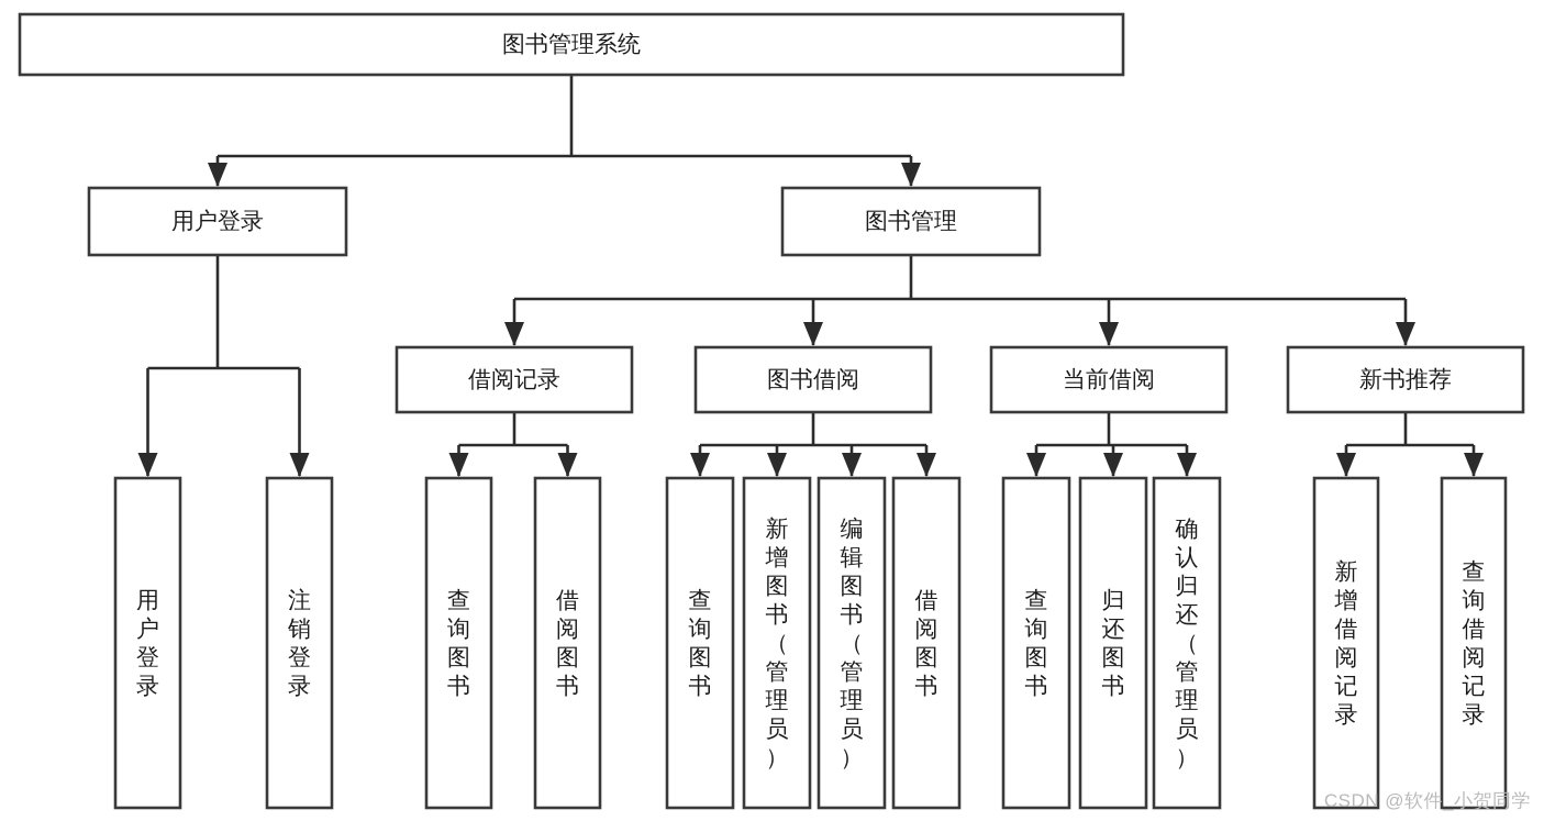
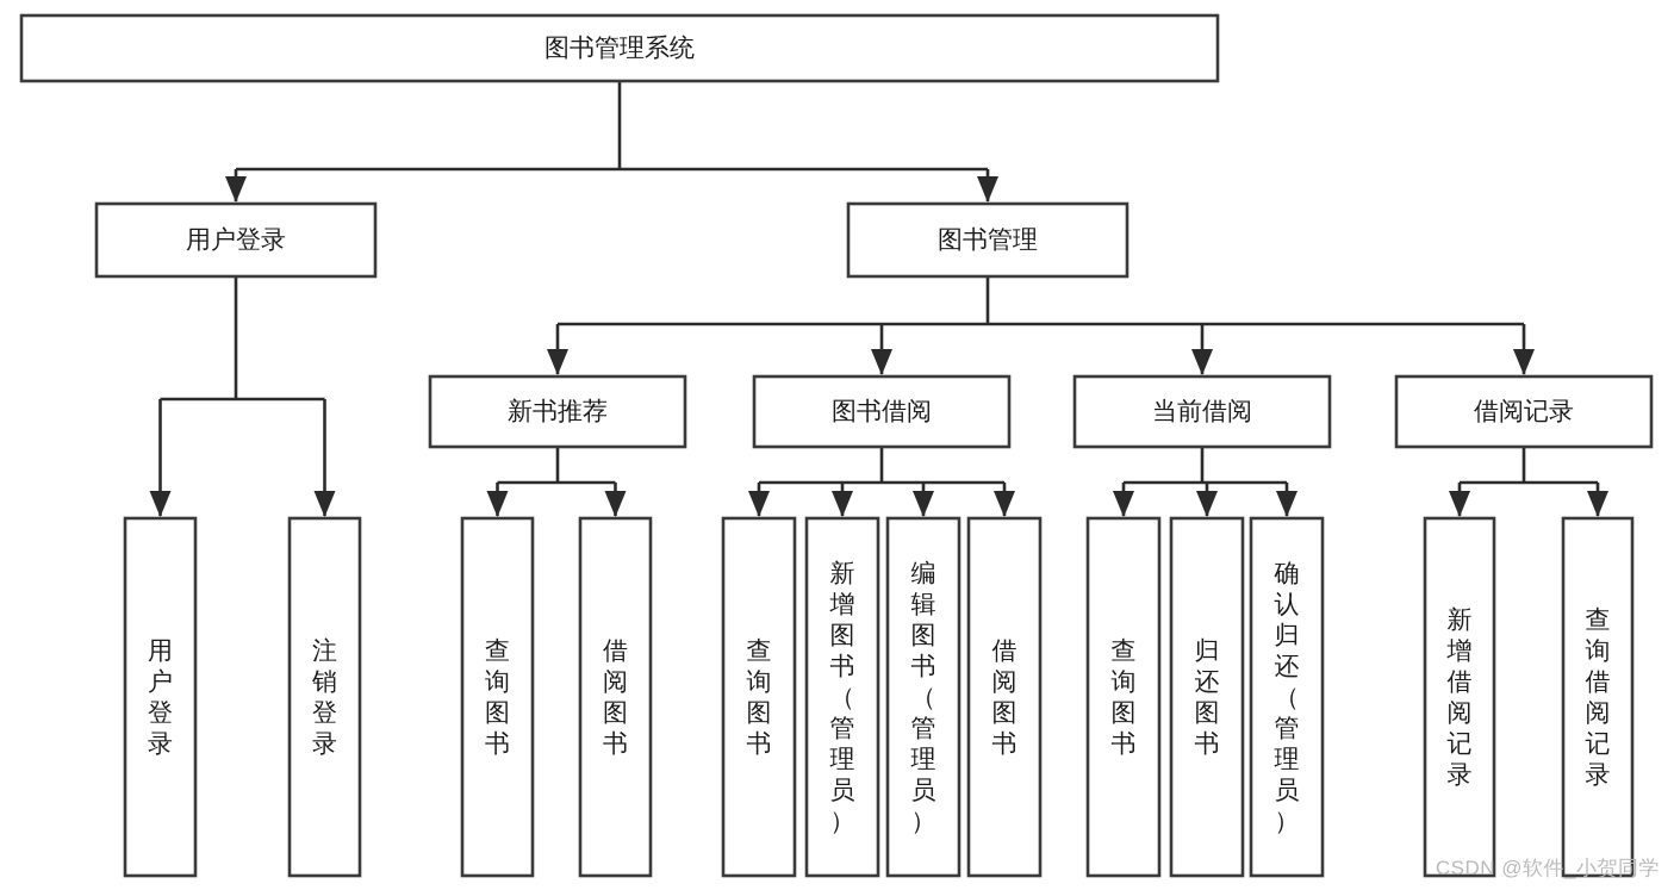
  图书管理系统
  用户登录
  图书管理
  用户登录
  注销登录
- 借阅记录
+ 新书推荐
  图书借阅
  当前借阅
- 新书推荐
+ 借阅记录
  查询图书
  借阅图书
  查询图书
  新增图书（管理员）
  编辑图书（管理员）
  借阅图书
  查询图书
  归还图书
  确认归还（管理员）
  新增借阅记录
  查询借阅记录
  CSDN @软件_小贺同学
